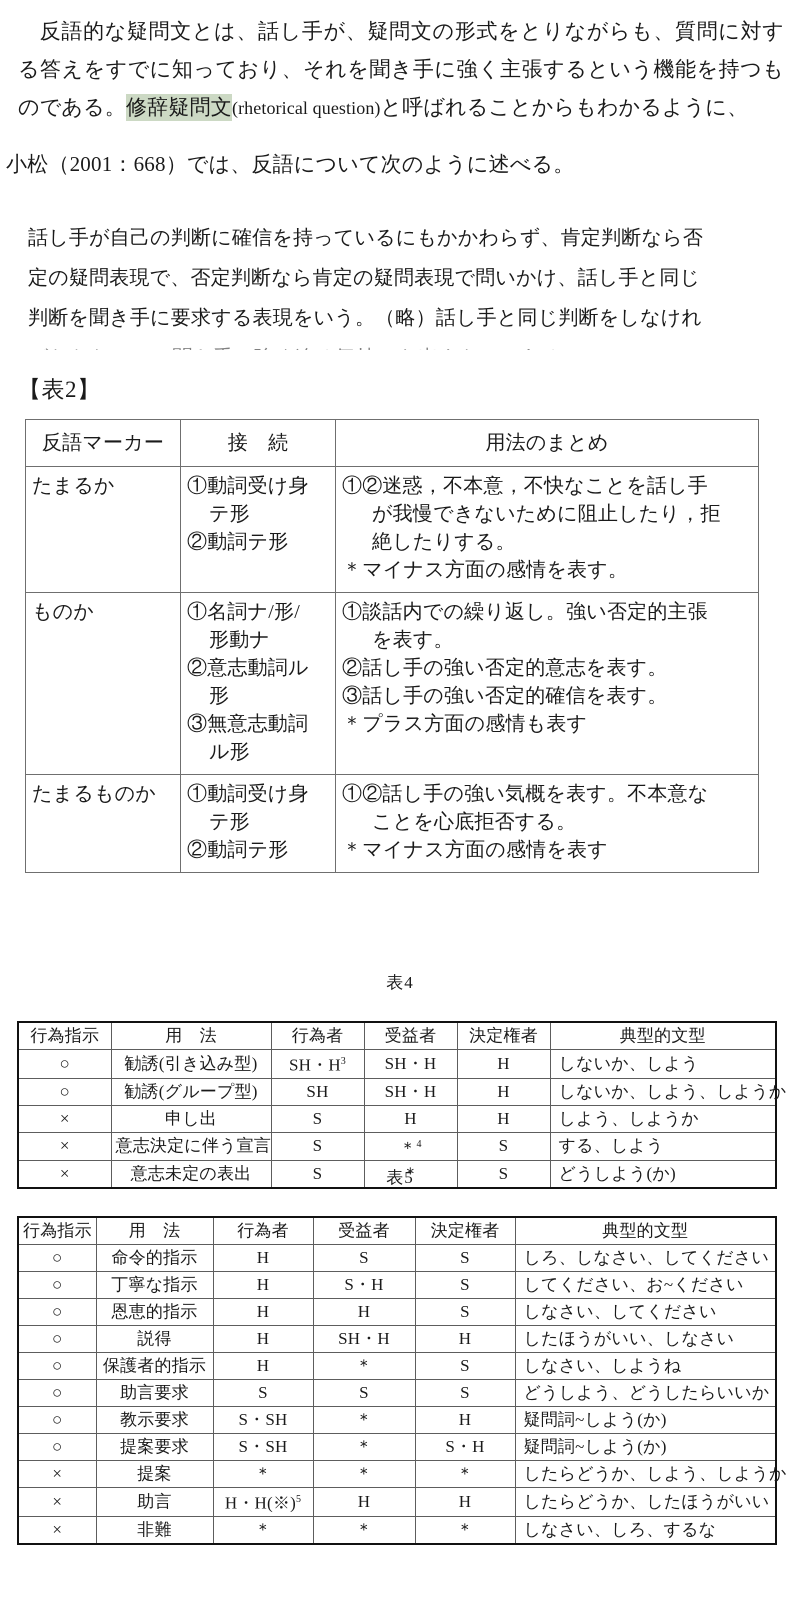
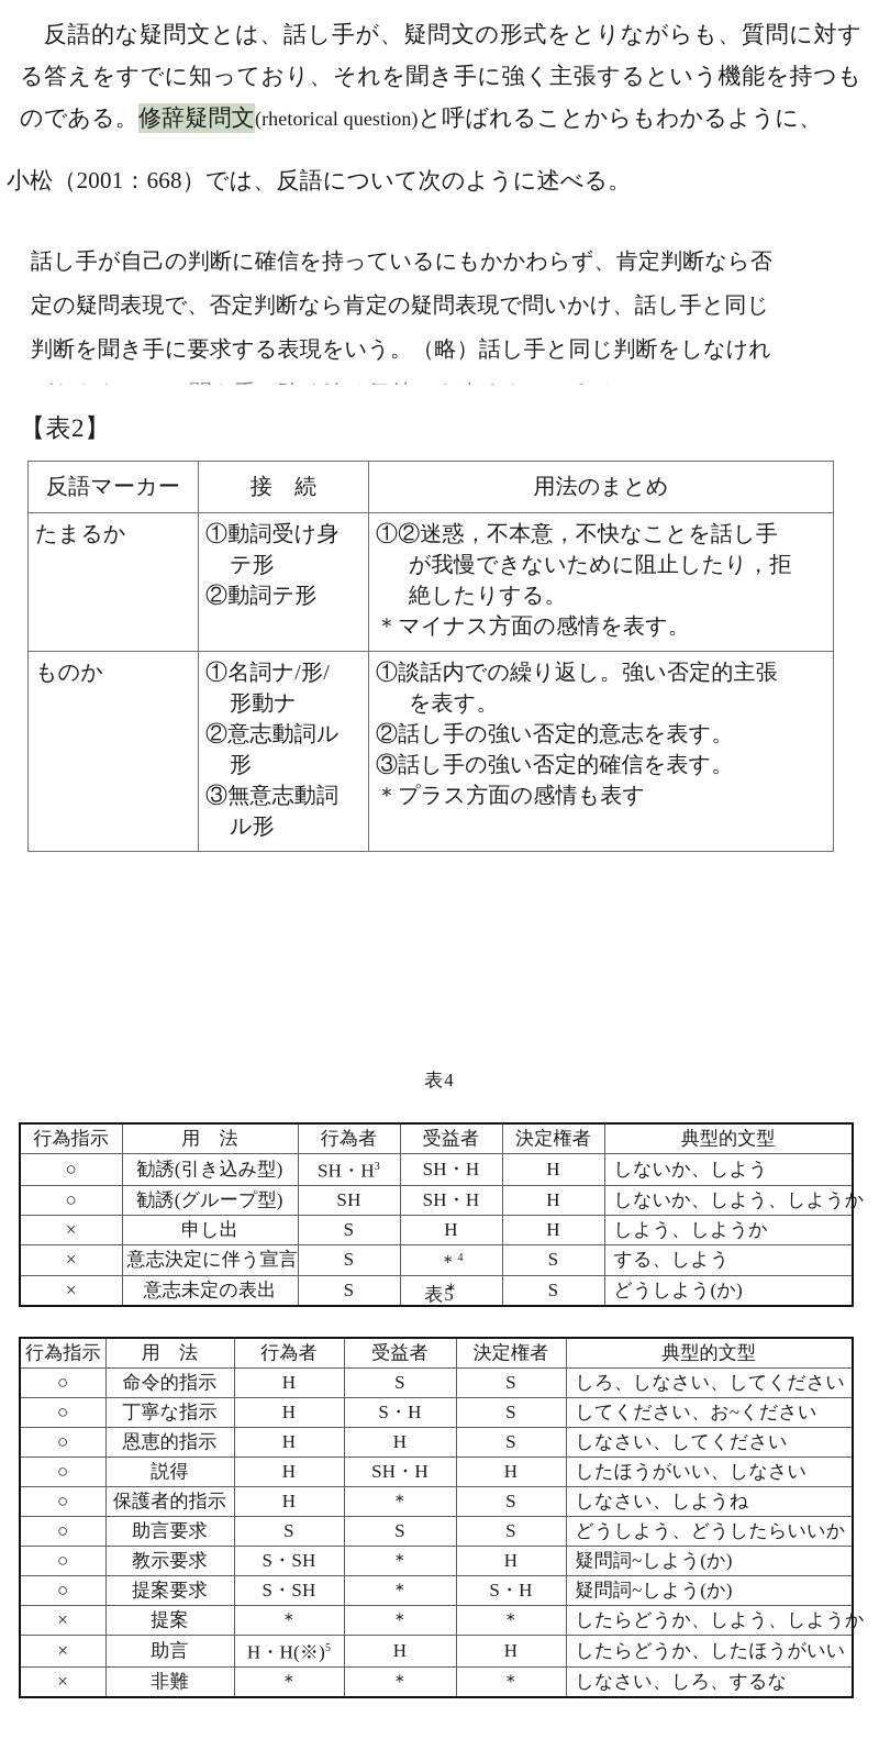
  反語的な疑問文とは、話し手が、疑問文の形式をとりながらも、質問に対する答えをすでに知っており、それを聞き手に強く主張するという機能を持つものである。修辞疑問文(rhetorical question)と呼ばれることからもわかるように、
  小松（2001：668）では、反語について次のように述べる。
  話し手が自己の判断に確信を持っているにもかかわらず、肯定判断なら否
  定の疑問表現で、否定判断なら肯定の疑問表現で問いかけ、話し手と同じ
  判断を聞き手に要求する表現をいう。（略）話し手と同じ判断をしなけれ
  【表2】
  反語マーカー	接 続	用法のまとめ
  たまるか	①動詞受け身 テ形 ②動詞テ形	①②迷惑，不本意，不快なことを話し手 が我慢できないために阻止したり，拒 絶したりする。 ＊マイナス方面の感情を表す。
  ものか	①名詞ナ/形/ 形動ナ ②意志動詞ル 形 ③無意志動詞 ル形	①談話内での繰り返し。強い否定的主張 を表す。 ②話し手の強い否定的意志を表す。 ③話し手の強い否定的確信を表す。 ＊プラス方面の感情も表す
- たまるものか	①動詞受け身 テ形 ②動詞テ形	①②話し手の強い気概を表す。不本意な ことを心底拒否する。 ＊マイナス方面の感情を表す
  表4
  行為指示	用 法	行為者	受益者	決定権者	典型的文型
  ○	勧誘(引き込み型)	SH・H3	SH・H	H	しないか、しよう
  ○	勧誘(グループ型)	SH	SH・H	H	しないか、しよう、しようか
  ×	申し出	S	H	H	しよう、しようか
  ×	意志決定に伴う宣言	S	＊4	S	する、しよう
  ×	意志未定の表出	S	＊	S	どうしよう(か)
  表5
  行為指示	用 法	行為者	受益者	決定権者	典型的文型
  ○	命令的指示	H	S	S	しろ、しなさい、してください
  ○	丁寧な指示	H	S・H	S	してください、お~ください
  ○	恩恵的指示	H	H	S	しなさい、してください
  ○	説得	H	SH・H	H	したほうがいい、しなさい
  ○	保護者的指示	H	＊	S	しなさい、しようね
  ○	助言要求	S	S	S	どうしよう、どうしたらいいか
  ○	教示要求	S・SH	＊	H	疑問詞~しよう(か)
  ○	提案要求	S・SH	＊	S・H	疑問詞~しよう(か)
  ×	提案	＊	＊	＊	したらどうか、しよう、しようか
  ×	助言	H・H(※)5	H	H	したらどうか、したほうがいい
  ×	非難	＊	＊	＊	しなさい、しろ、するな
